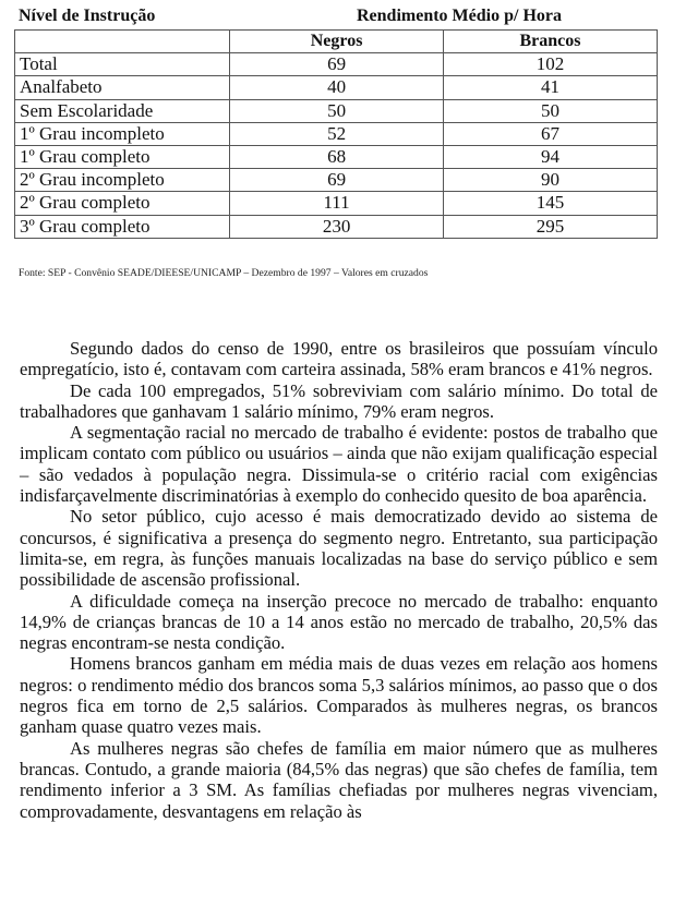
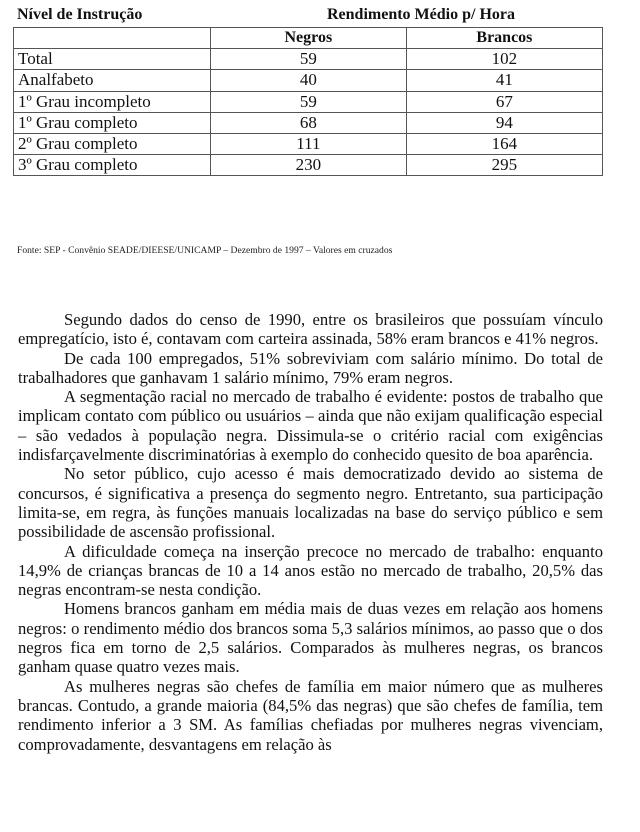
  Nível de Instrução
  Rendimento Médio p/ Hora
  	Negros	Brancos
- Total	69	102
+ Total	59	102
  Analfabeto	40	41
- Sem Escolaridade	50	50
- 1º Grau incompleto	52	67
+ 1º Grau incompleto	59	67
  1º Grau completo	68	94
- 2º Grau incompleto	69	90
- 2º Grau completo	111	145
+ 2º Grau completo	111	164
  3º Grau completo	230	295
  Fonte: SEP - Convênio SEADE/DIEESE/UNICAMP – Dezembro de 1997 – Valores em cruzados
  Segundo dados do censo de 1990, entre os brasileiros que possuíam vínculo empregatício, isto é, contavam com carteira assinada, 58% eram brancos e 41% negros.
  De cada 100 empregados, 51% sobreviviam com salário mínimo. Do total de trabalhadores que ganhavam 1 salário mínimo, 79% eram negros.
  A segmentação racial no mercado de trabalho é evidente: postos de trabalho que implicam contato com público ou usuários – ainda que não exijam qualificação especial – são vedados à população negra. Dissimula-se o critério racial com exigências indisfarçavelmente discriminatórias à exemplo do conhecido quesito de boa aparência.
  No setor público, cujo acesso é mais democratizado devido ao sistema de concursos, é significativa a presença do segmento negro. Entretanto, sua participação limita-se, em regra, às funções manuais localizadas na base do serviço público e sem possibilidade de ascensão profissional.
  A dificuldade começa na inserção precoce no mercado de trabalho: enquanto 14,9% de crianças brancas de 10 a 14 anos estão no mercado de trabalho, 20,5% das negras encontram-se nesta condição.
  Homens brancos ganham em média mais de duas vezes em relação aos homens negros: o rendimento médio dos brancos soma 5,3 salários mínimos, ao passo que o dos negros fica em torno de 2,5 salários. Comparados às mulheres negras, os brancos ganham quase quatro vezes mais.
  As mulheres negras são chefes de família em maior número que as mulheres brancas. Contudo, a grande maioria (84,5% das negras) que são chefes de família, tem rendimento inferior a 3 SM. As famílias chefiadas por mulheres negras vivenciam, comprovadamente, desvantagens em relação às
